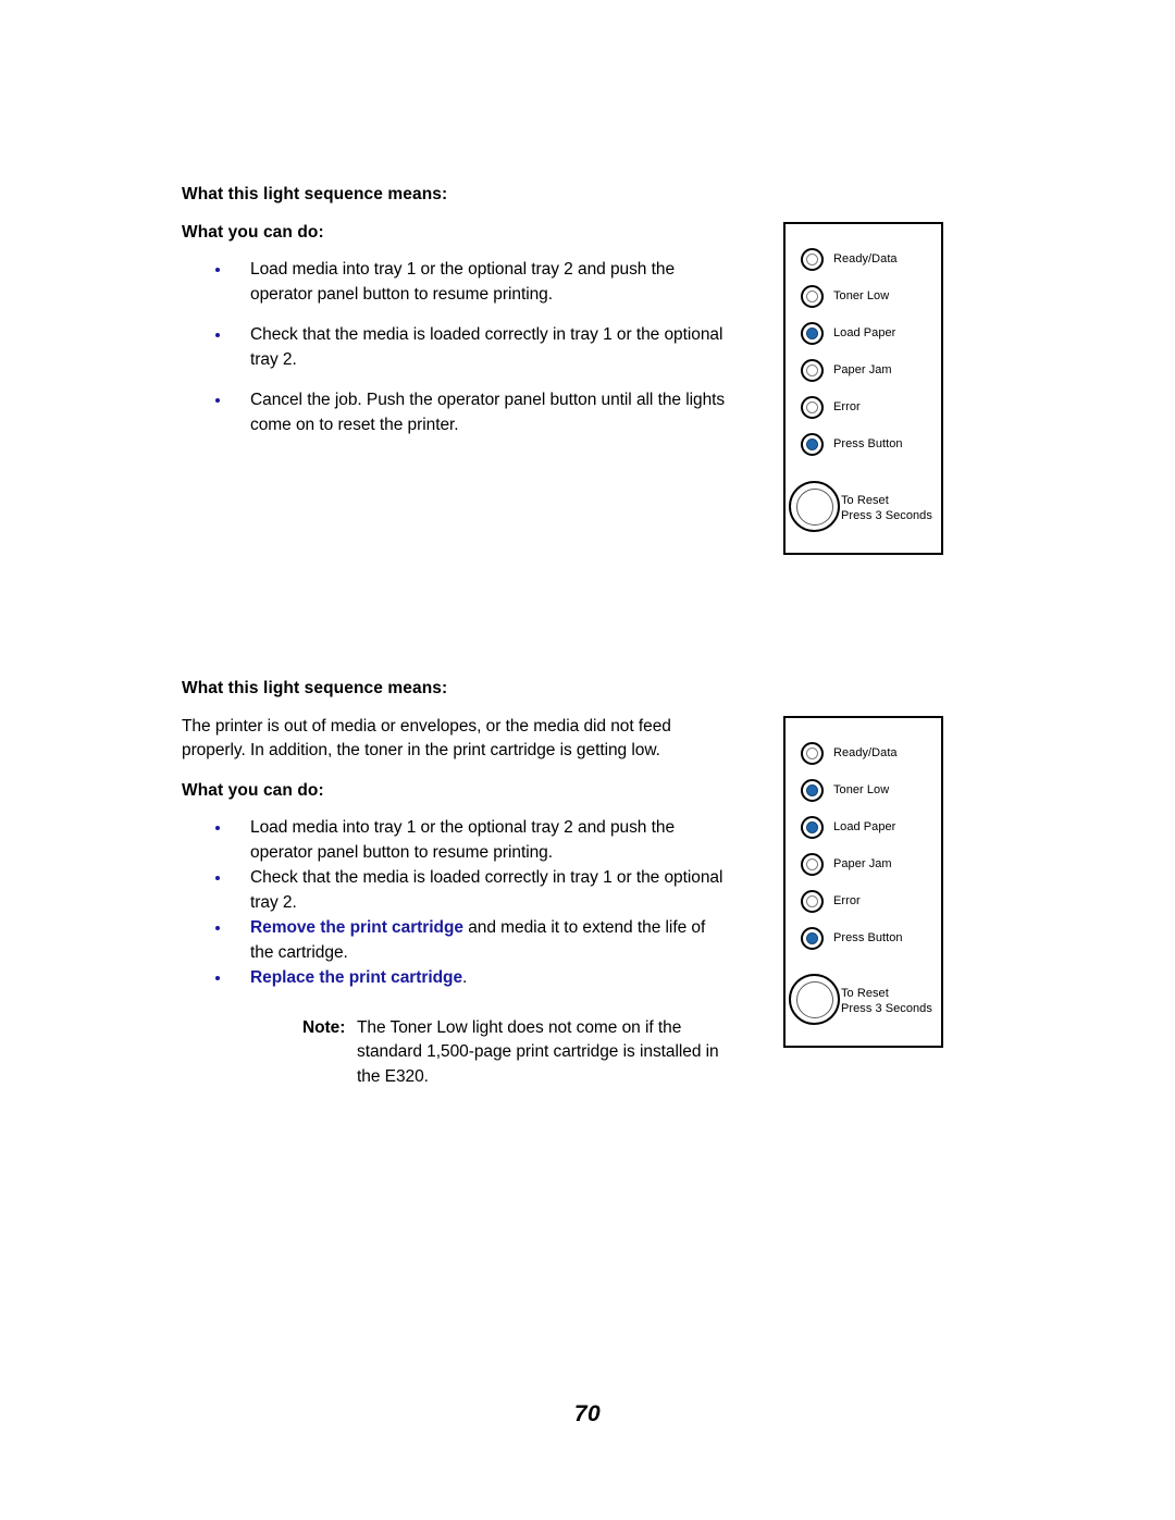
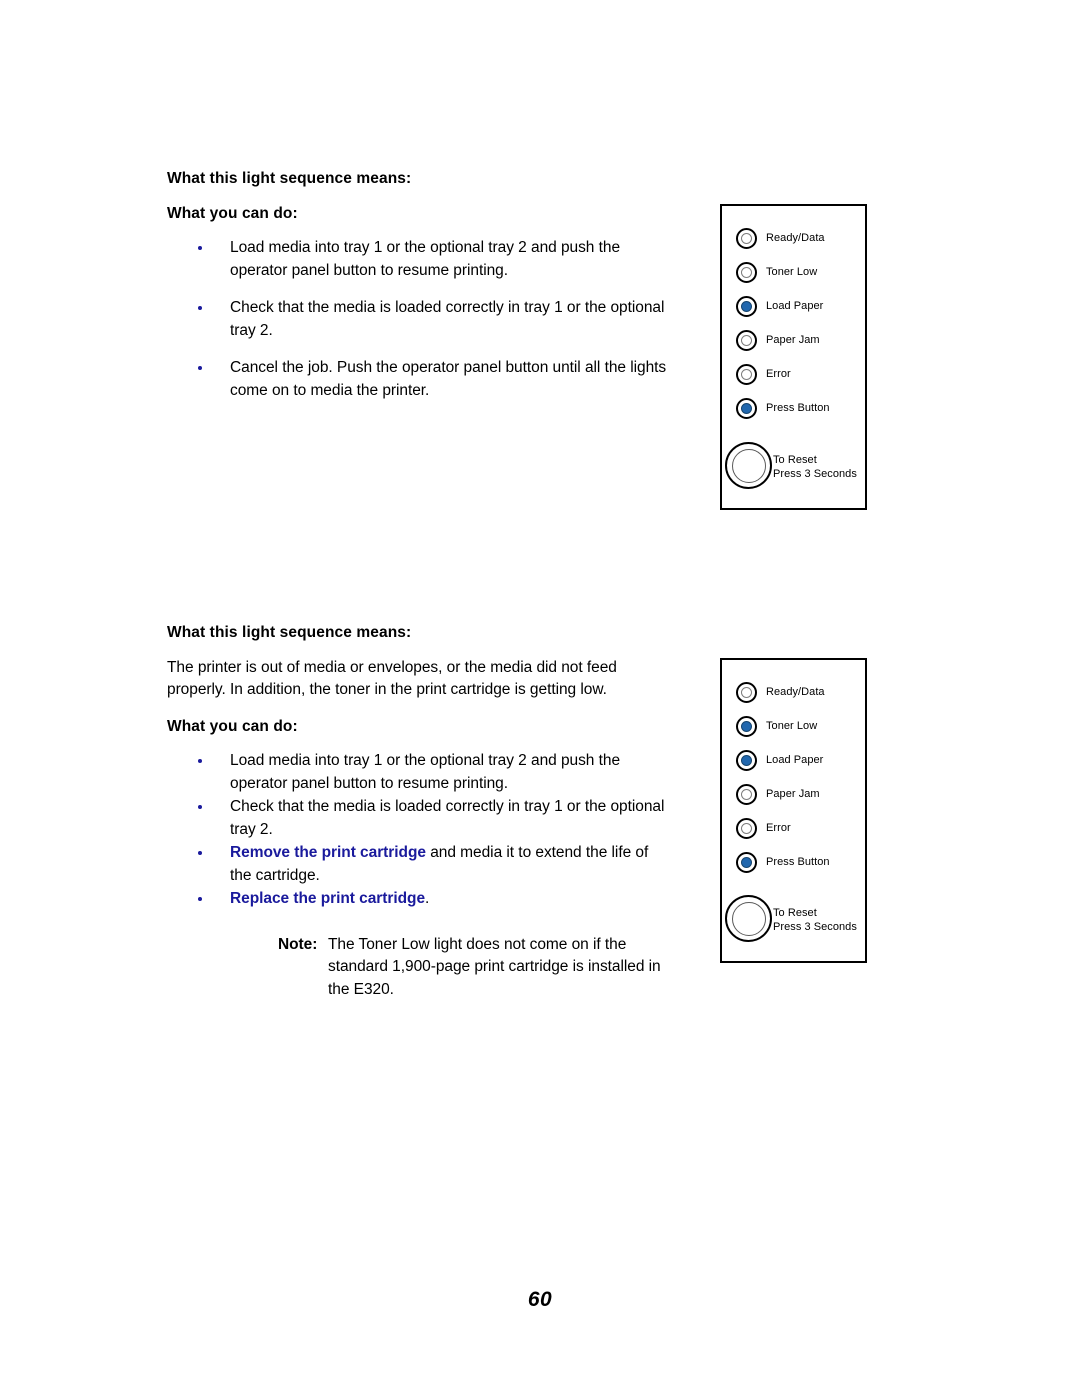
  What this light sequence means:
  What you can do:
  Load media into tray 1 or the optional tray 2 and push the operator panel button to resume printing.
  Check that the media is loaded correctly in tray 1 or the optional tray 2.
- Cancel the job. Push the operator panel button until all the lights come on to reset the printer.
+ Cancel the job. Push the operator panel button until all the lights come on to media the printer.
  Ready/Data
  Toner Low
  Load Paper
  Paper Jam
  Error
  Press Button
  To Reset
  Press 3 Seconds
  What this light sequence means:
  The printer is out of media or envelopes, or the media did not feed properly. In addition, the toner in the print cartridge is getting low.
  What you can do:
  Load media into tray 1 or the optional tray 2 and push the operator panel button to resume printing.
  Check that the media is loaded correctly in tray 1 or the optional tray 2.
  Remove the print cartridge and media it to extend the life of the cartridge.
  Replace the print cartridge.
  Note:
- The Toner Low light does not come on if the standard 1,500-page print cartridge is installed in the E320.
+ The Toner Low light does not come on if the standard 1,900-page print cartridge is installed in the E320.
  Ready/Data
  Toner Low
  Load Paper
  Paper Jam
  Error
  Press Button
  To Reset
  Press 3 Seconds
- 70
+ 60
